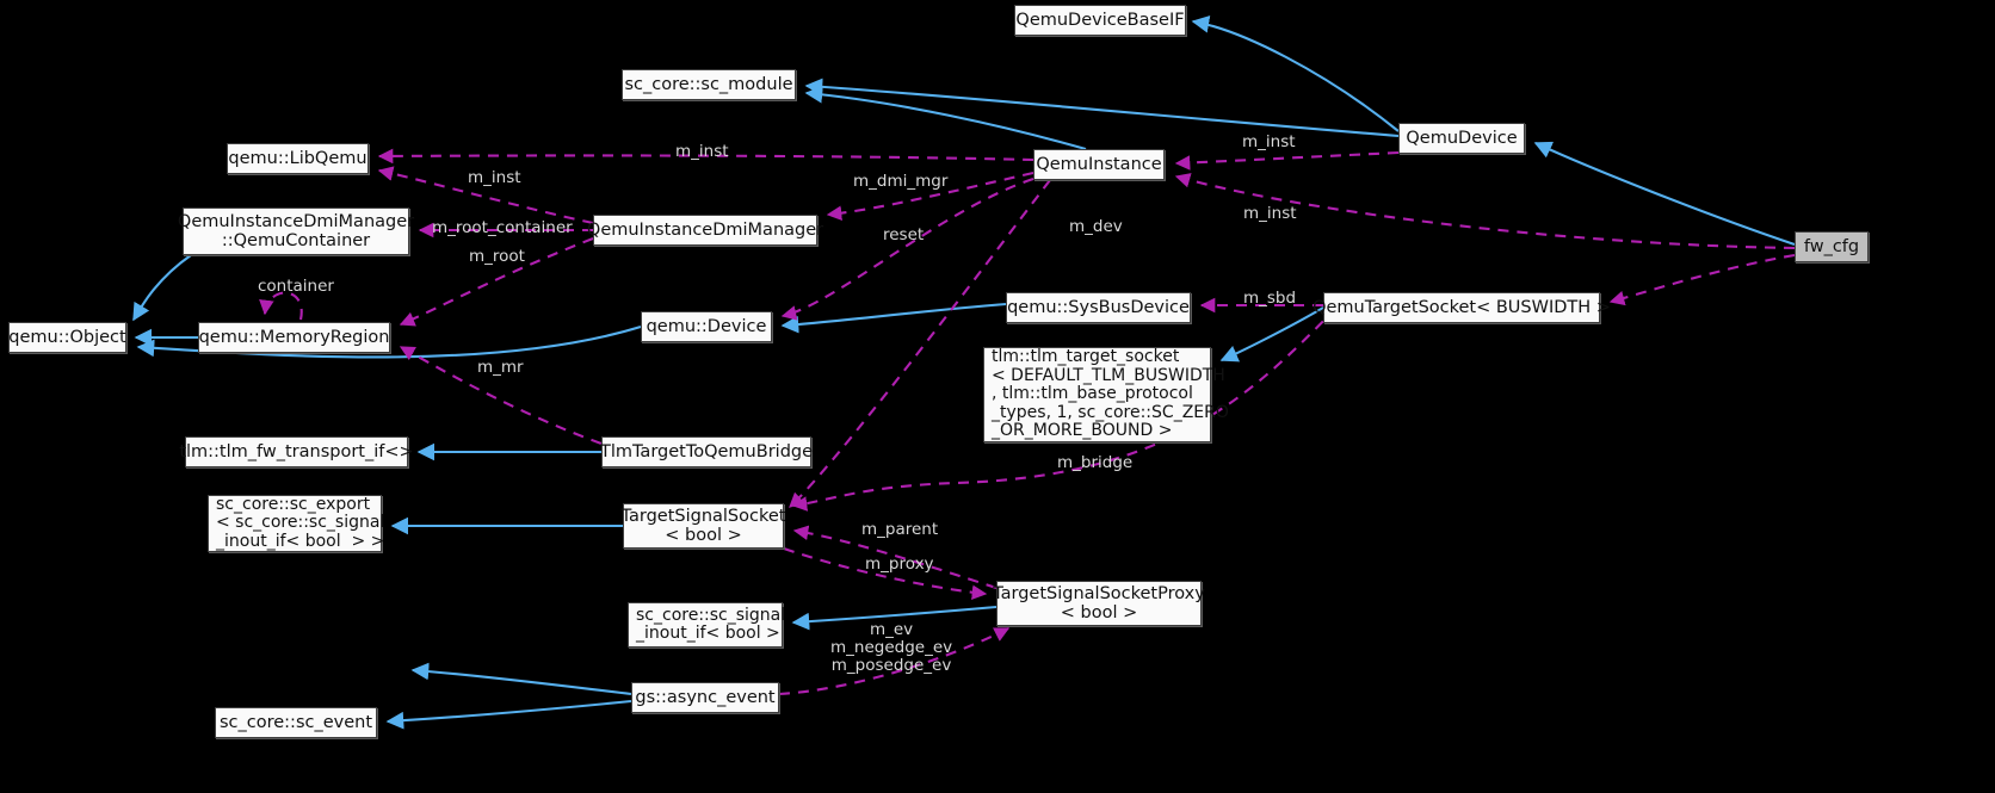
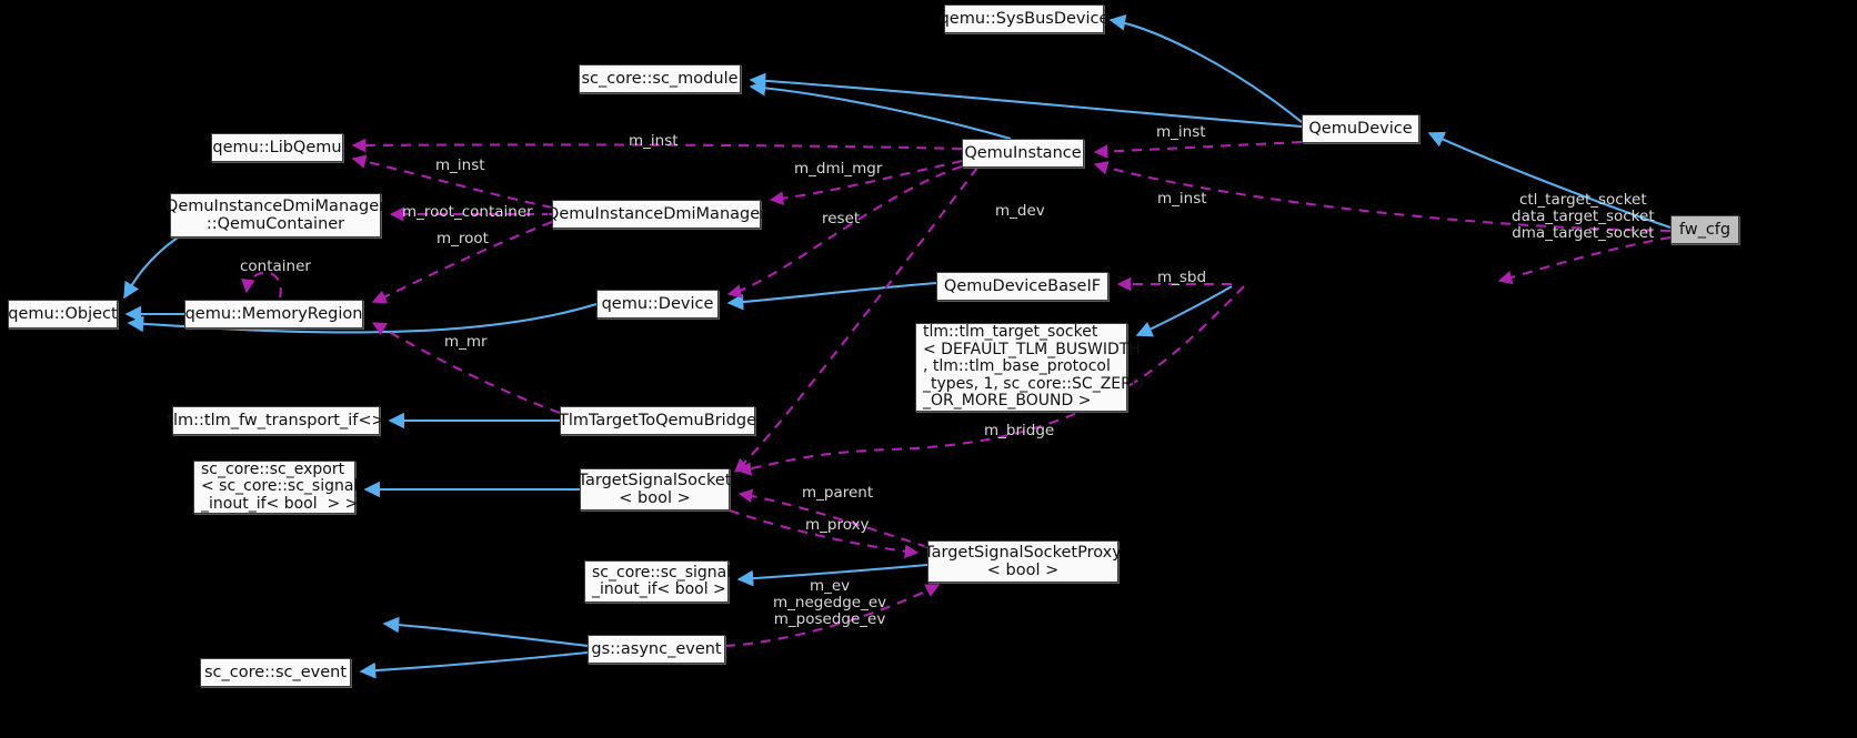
- QemuDeviceBaseIF
+ qemu::SysBusDevice
  sc_core::sc_module
  QemuDevice
  qemu::LibQemu
  QemuInstance
  QemuInstanceDmiManager
  ::QemuContainer
  QemuInstanceDmiManager
  fw_cfg
- qemu::SysBusDevice
+ QemuDeviceBaseIF
- QemuTargetSocket< BUSWIDTH >
  qemu::Object
  qemu::MemoryRegion
  qemu::Device
  tlm::tlm_target_socket
  < DEFAULT_TLM_BUSWIDTH
  , tlm::tlm_base_protocol
  _types, 1, sc_core::SC_ZERO
  _OR_MORE_BOUND >
  tlm::tlm_fw_transport_if<>
  TlmTargetToQemuBridge
  sc_core::sc_export
  < sc_core::sc_signal
  _inout_if< bool > >
  TargetSignalSocket
  < bool >
  sc_core::sc_signal
  _inout_if< bool >
  TargetSignalSocketProxy
  < bool >
  gs::async_event
  sc_core::sc_event
  m_inst
  m_inst
  m_inst
  m_dmi_mgr
  m_inst
  m_root_container
  m_dev
  m_root
+ ctl_target_socket
+ data_target_socket
+ dma_target_socket
  reset
  container
  m_sbd
  m_mr
  m_bridge
  m_parent
  m_proxy
  m_ev
  m_negedge_ev
  m_posedge_ev
